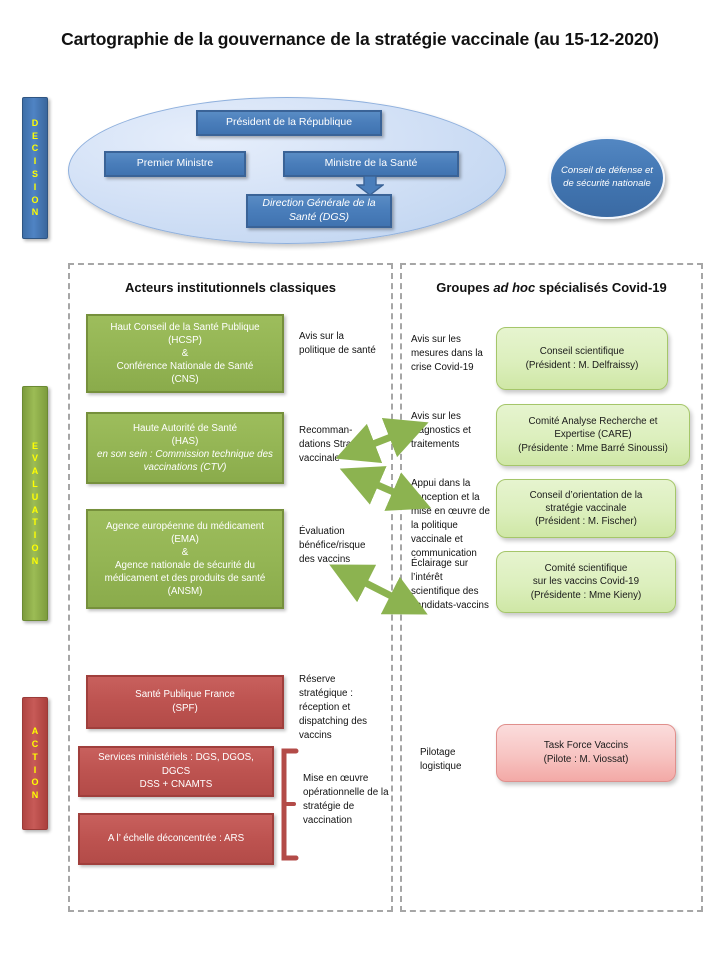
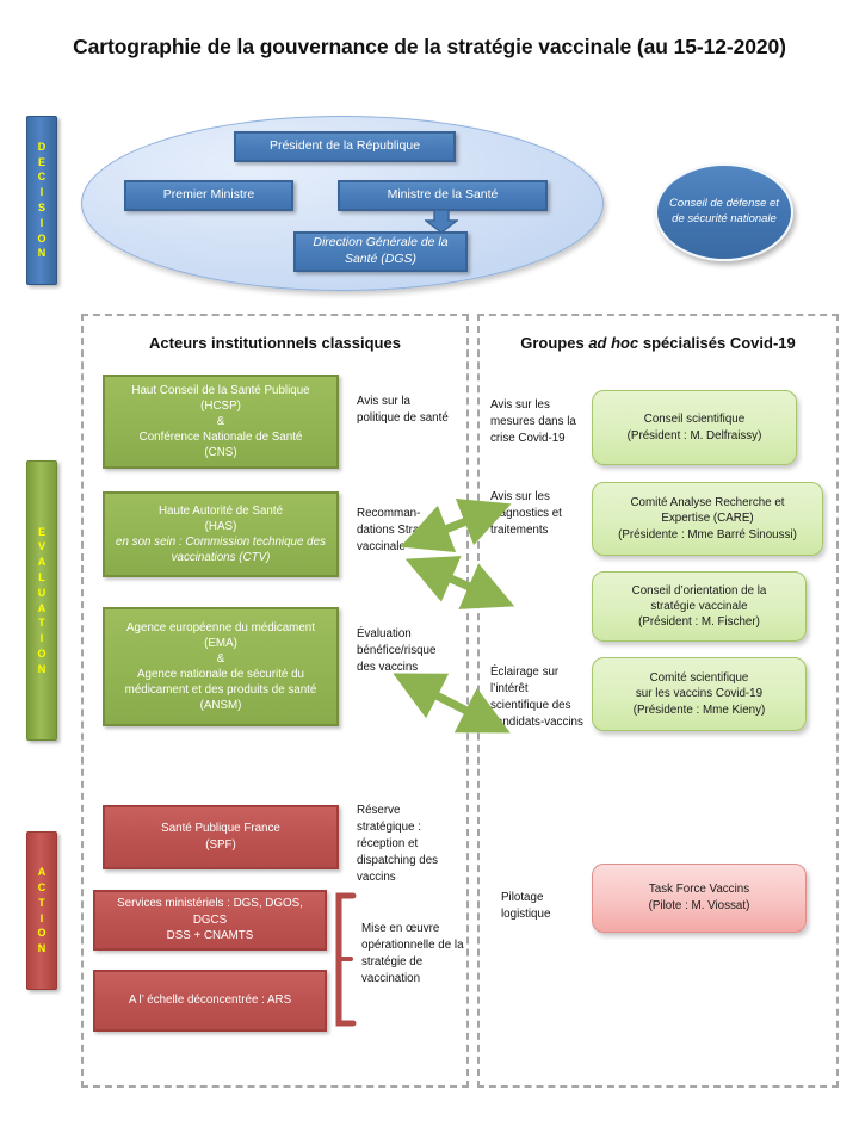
  Cartographie de la gouvernance de la stratégie vaccinale (au 15-12-2020)
  D
  E
  C
  I
  S
  I
  O
  N
  Président de la République
  Premier Ministre
  Ministre de la Santé
  Direction Générale de la Santé (DGS)
  Conseil de défense et de sécurité nationale
  Acteurs institutionnels classiques
  Groupes ad hoc spécialisés Covid-19
  E
  V
  A
  L
  U
  A
  T
  I
  O
  N
  Haut Conseil de la Santé Publique
  (HCSP)
  &
  Conférence Nationale de Santé
  (CNS)
  Haute Autorité de Santé
  (HAS)
  en son sein : Commission technique des
  vaccinations (CTV)
  Agence européenne du médicament
  (EMA)
  &
  Agence nationale de sécurité du
  médicament et des produits de santé
  (ANSM)
  Avis sur la politique de santé
  Recomman-dations Straté vaccinale
  Évaluation bénéfice/risque des vaccins
  Avis sur les mesures dans la crise Covid-19
  Avis sur les diagnostics et traitements
- Appui dans la conception et la mise en œuvre de la politique vaccinale et communication
  Éclairage sur l’intérêt scientifique des candidats-vaccins
  Conseil scientifique
  (Président : M. Delfraissy)
  Comité Analyse Recherche et
  Expertise (CARE)
  (Présidente : Mme Barré Sinoussi)
  Conseil d’orientation de la
  stratégie vaccinale
  (Président : M. Fischer)
  Comité scientifique
  sur les vaccins Covid-19
  (Présidente : Mme Kieny)
  A
  C
  T
  I
  O
  N
  Santé Publique France
  (SPF)
  Services ministériels : DGS, DGOS, DGCS
  DSS + CNAMTS
  A l’ échelle déconcentrée : ARS
  Réserve stratégique : réception et dispatching des vaccins
  Mise en œuvre opérationnelle de la stratégie de vaccination
  Pilotage logistique
  Task Force Vaccins
  (Pilote : M. Viossat)
